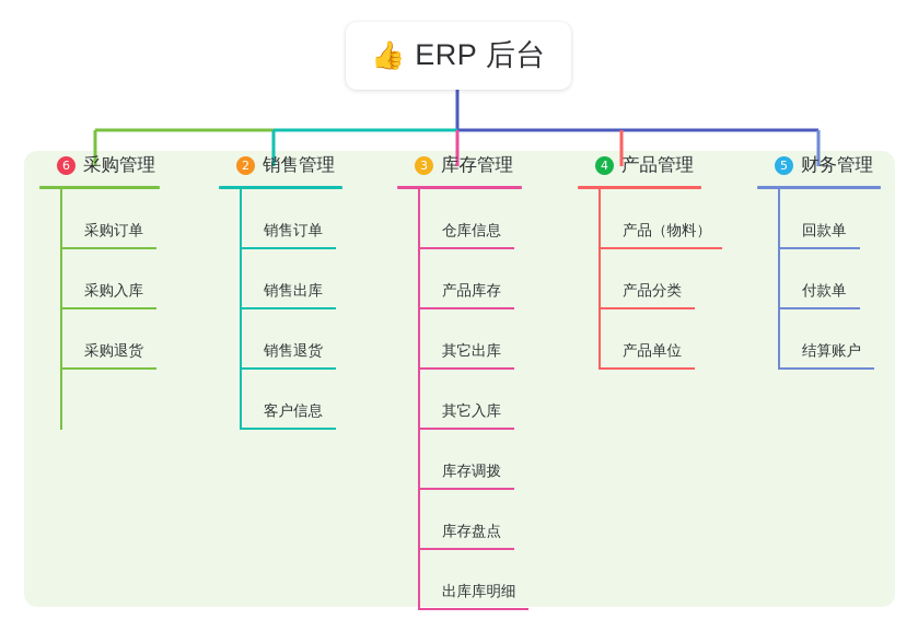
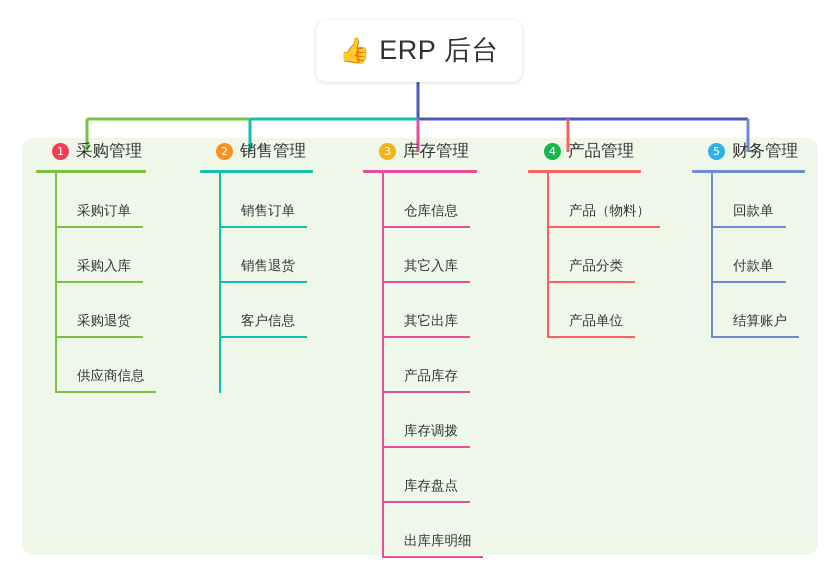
  👍
  ERP 后台
- 6
+ 1
  采购管理
  采购订单
  采购入库
  采购退货
+ 供应商信息
  2
  销售管理
  销售订单
- 销售出库
  销售退货
  客户信息
  3
  库存管理
  仓库信息
- 产品库存
+ 其它入库
  其它出库
- 其它入库
+ 产品库存
  库存调拨
  库存盘点
  出库库明细
  4
  产品管理
  产品（物料）
  产品分类
  产品单位
  5
  财务管理
  回款单
  付款单
  结算账户
